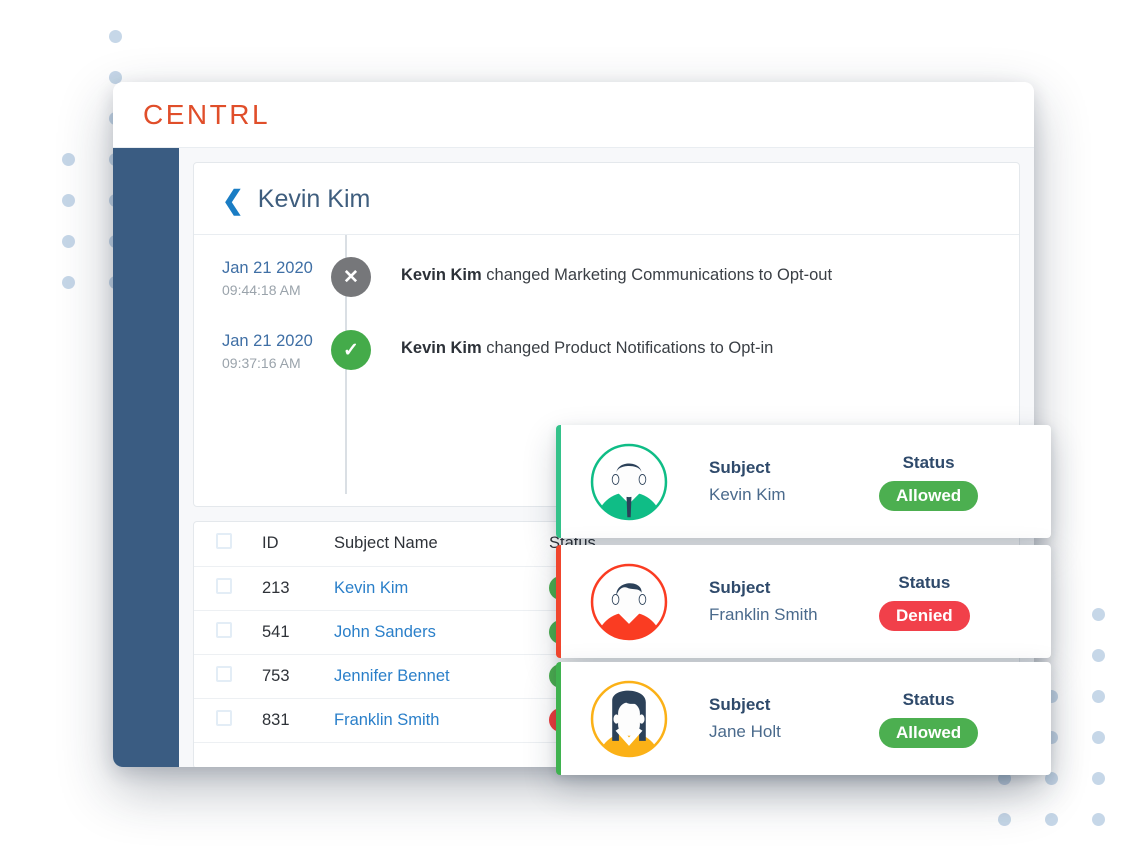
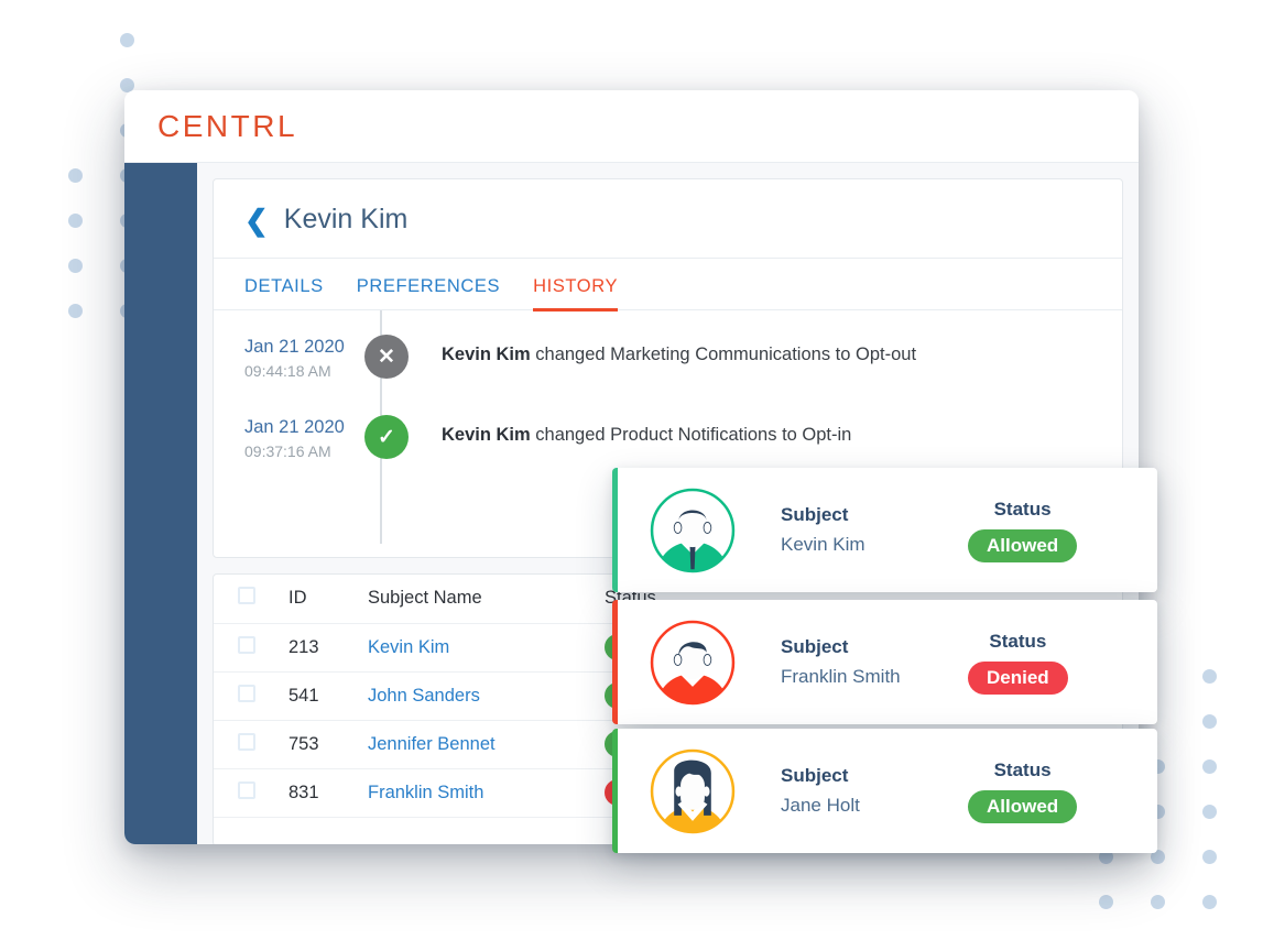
  CENTRL
  ❮
  Kevin Kim
+ DETAILS
+ PREFERENCES
+ HISTORY
  Jan 21 2020
  09:44:18 AM
  ✕
  Kevin Kim changed Marketing Communications to Opt-out
  Jan 21 2020
  09:37:16 AM
  ✓
  Kevin Kim changed Product Notifications to Opt-in
  	ID	Subject Name	Status
  	753	Jennifer Bennet
  	831	Franklin Smith
  Subject
  Kevin Kim
  Status
  Allowed
  Subject
  Franklin Smith
  Status
  Denied
  Subject
  Jane Holt
  Status
  Allowed
